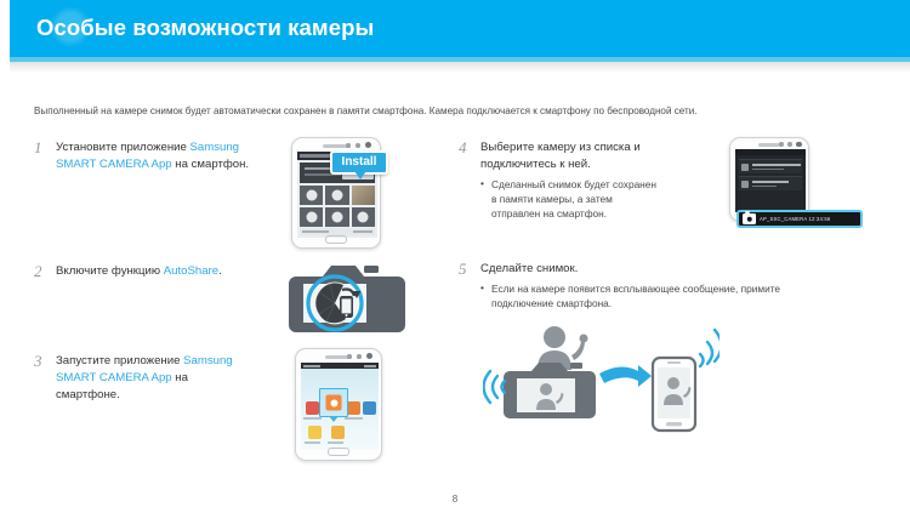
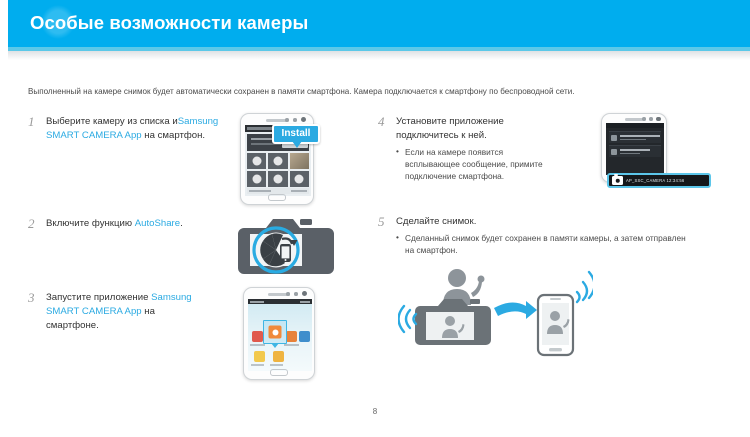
  Особые возможности камеры
  Выполненный на камере снимок будет автоматически сохранен в памяти смартфона. Камера подключается к смартфону по беспроводной сети.
  1
- Установите приложение Samsung
+ Выберите камеру из списка иSamsung
  SMART CAMERA App на смартфон.
  Install
  2
  Включите функцию AutoShare.
  3
  Запустите приложение Samsung
  SMART CAMERA App на
  смартфоне.
  4
- Выберите камеру из списка и
+ Установите приложение
  подключитесь к ней.
- Сделанный снимок будет сохранен в памяти камеры, а затем отправлен на смартфон.
+ Если на камере появится всплывающее сообщение, примите подключение смартфона.
  5
  Сделайте снимок.
- Если на камере появится всплывающее сообщение, примите подключение смартфона.
+ Сделанный снимок будет сохранен в памяти камеры, а затем отправлен на смартфон.
  8
